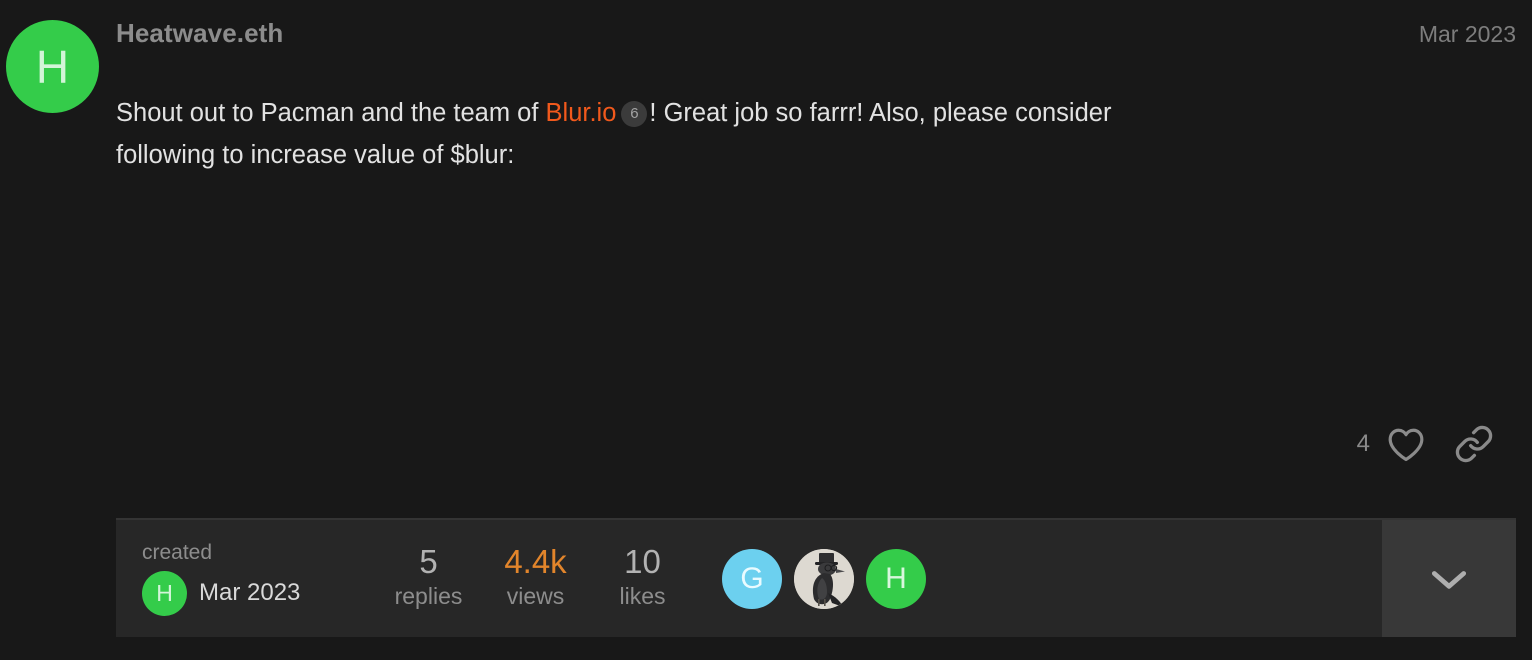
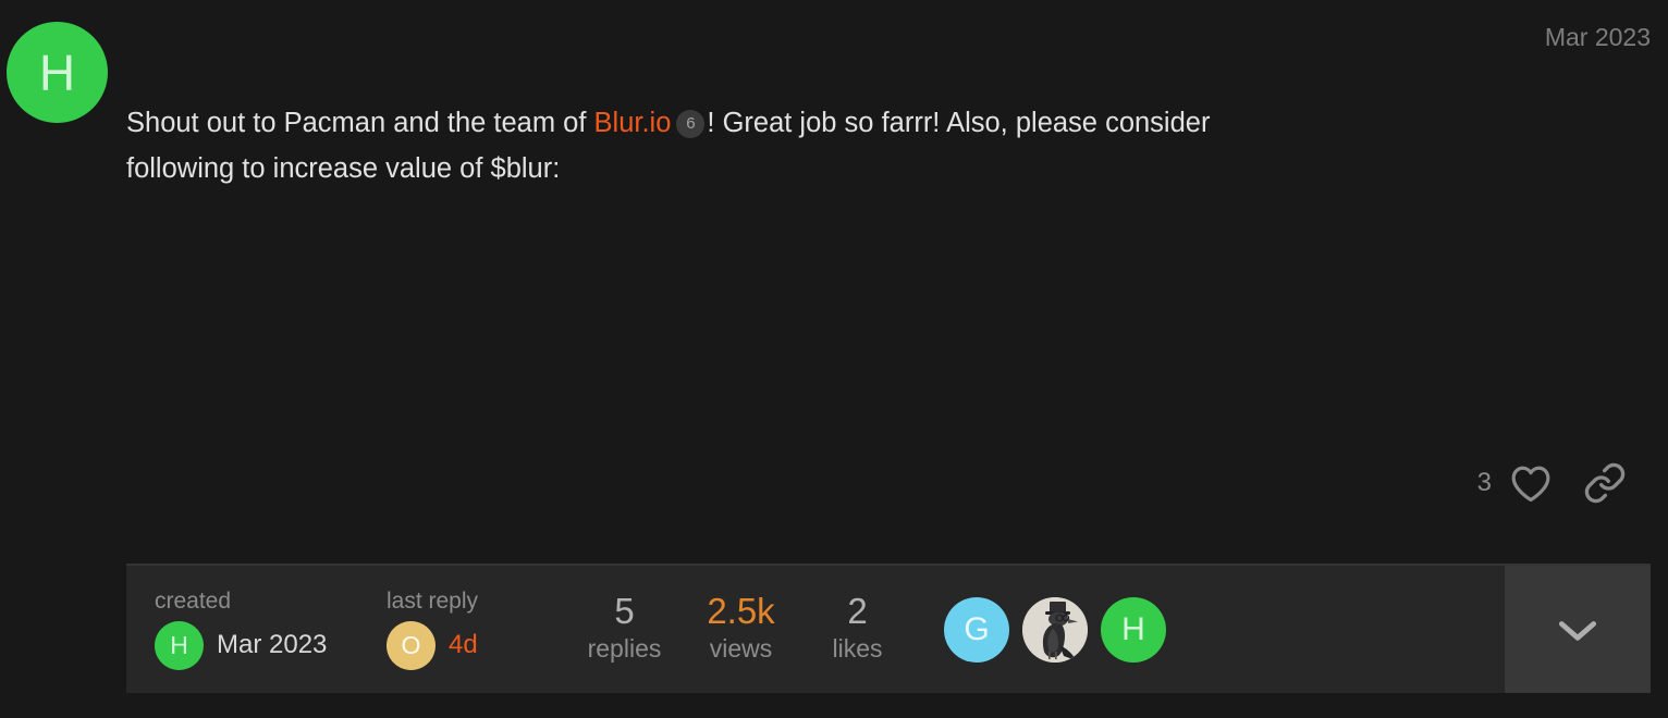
  H
- Heatwave.eth
  Mar 2023
  Shout out to Pacman and the team of Blur.io 6 ! Great job so farrr! Also, please consider following to increase value of $blur:
- 4
+ 3
  created
  H
  Mar 2023
+ last reply
+ O
+ 4d
  5
  replies
- 4.4k
+ 2.5k
  views
- 10
+ 2
  likes
  G
  H
